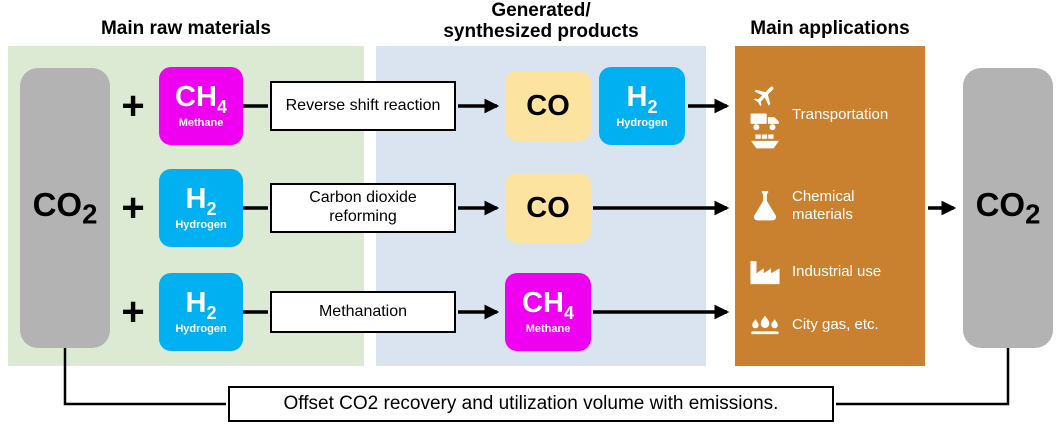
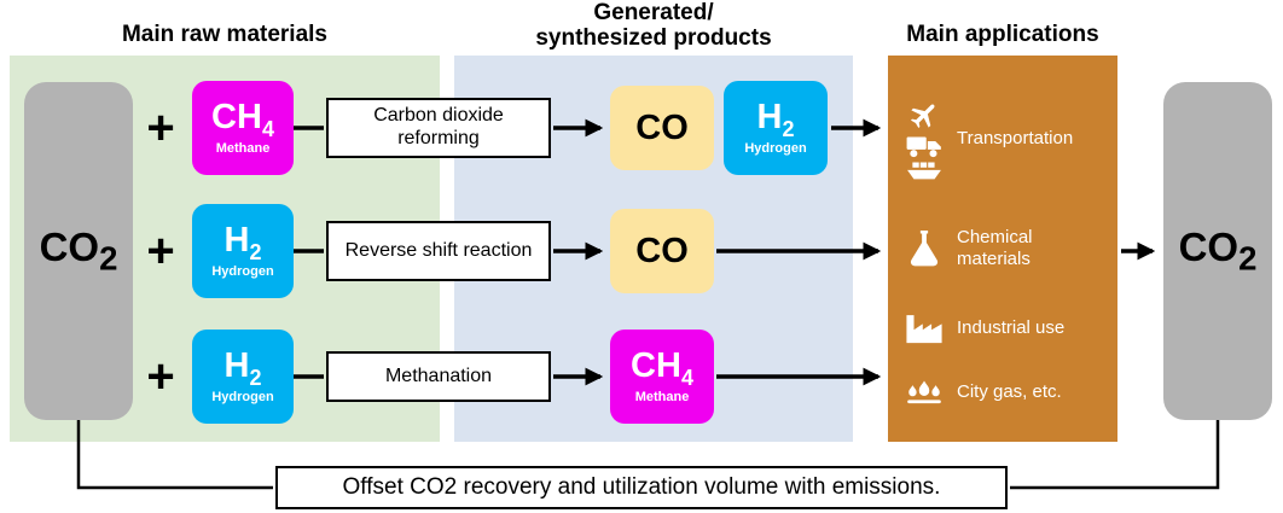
  Main raw materials
  Generated/
  synthesized products
  Main applications
  CO2
  CO2
  +
  +
  +
  CH4
  Methane
- Reverse shift reaction
+ Carbon dioxide reforming
  CO
  H2
  Hydrogen
  H2
  Hydrogen
- Carbon dioxide reforming
+ Reverse shift reaction
  CO
  H2
  Hydrogen
  Methanation
  CH4
  Methane
  Transportation
  Chemical materials
  Industrial use
  City gas, etc.
  Offset CO2 recovery and utilization volume with emissions.
